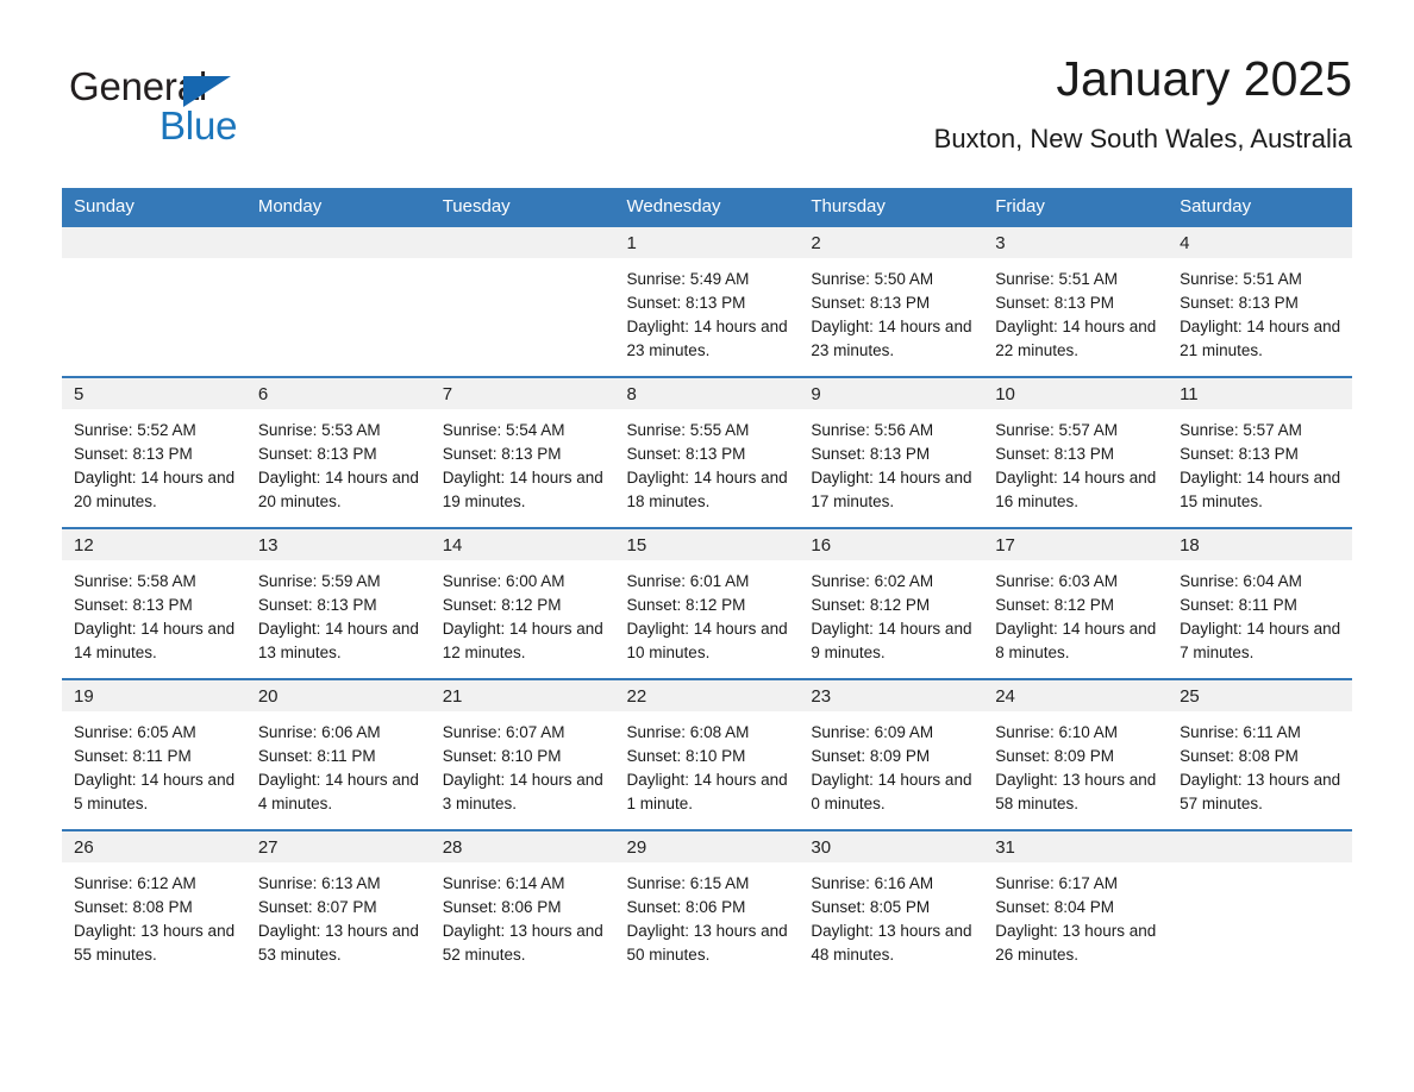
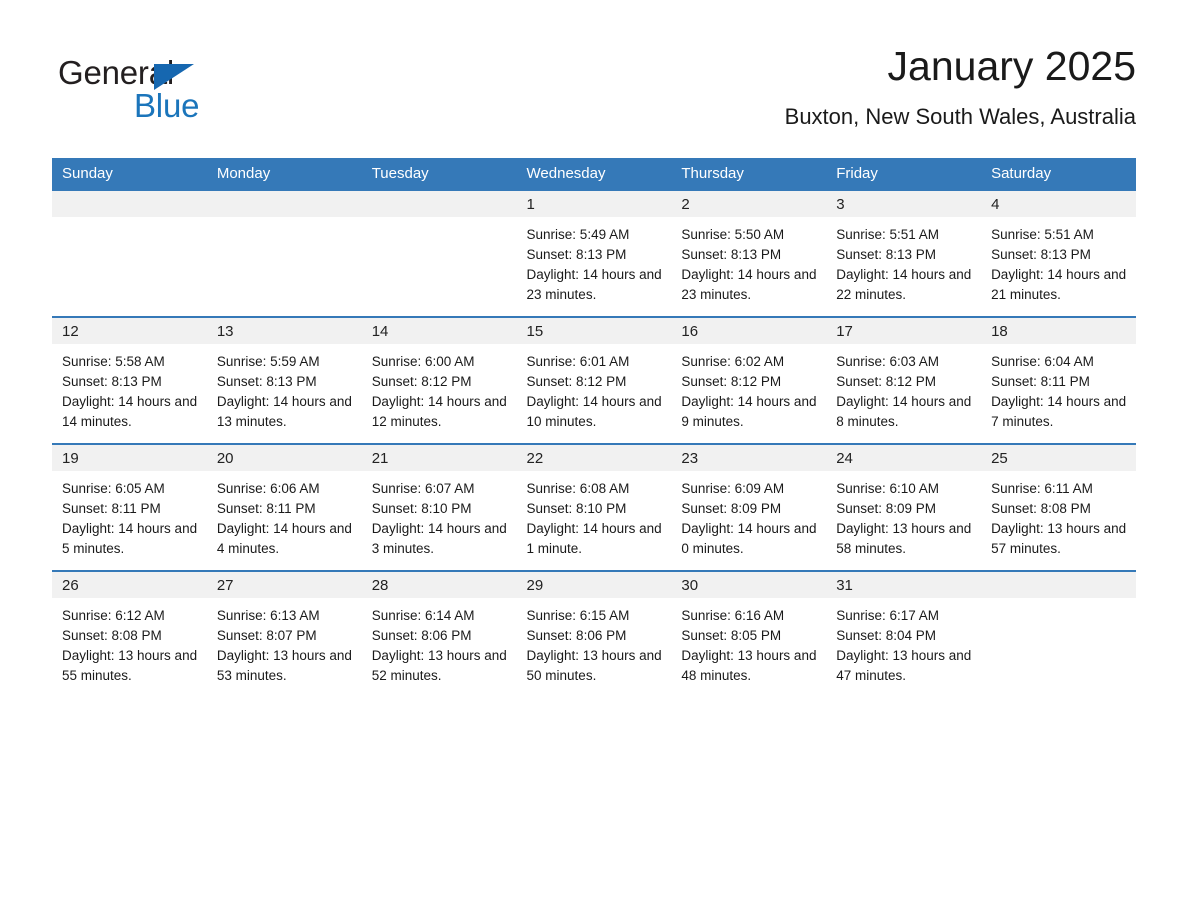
  General
  Blue
  January 2025
  Buxton, New South Wales, Australia
  Sunday	Monday	Tuesday	Wednesday	Thursday	Friday	Saturday
  			1Sunrise: 5:49 AMSunset: 8:13 PMDaylight: 14 hours and 23 minutes.	2Sunrise: 5:50 AMSunset: 8:13 PMDaylight: 14 hours and 23 minutes.	3Sunrise: 5:51 AMSunset: 8:13 PMDaylight: 14 hours and 22 minutes.	4Sunrise: 5:51 AMSunset: 8:13 PMDaylight: 14 hours and 21 minutes.
- 5Sunrise: 5:52 AMSunset: 8:13 PMDaylight: 14 hours and 20 minutes.	6Sunrise: 5:53 AMSunset: 8:13 PMDaylight: 14 hours and 20 minutes.	7Sunrise: 5:54 AMSunset: 8:13 PMDaylight: 14 hours and 19 minutes.	8Sunrise: 5:55 AMSunset: 8:13 PMDaylight: 14 hours and 18 minutes.	9Sunrise: 5:56 AMSunset: 8:13 PMDaylight: 14 hours and 17 minutes.	10Sunrise: 5:57 AMSunset: 8:13 PMDaylight: 14 hours and 16 minutes.	11Sunrise: 5:57 AMSunset: 8:13 PMDaylight: 14 hours and 15 minutes.
  12Sunrise: 5:58 AMSunset: 8:13 PMDaylight: 14 hours and 14 minutes.	13Sunrise: 5:59 AMSunset: 8:13 PMDaylight: 14 hours and 13 minutes.	14Sunrise: 6:00 AMSunset: 8:12 PMDaylight: 14 hours and 12 minutes.	15Sunrise: 6:01 AMSunset: 8:12 PMDaylight: 14 hours and 10 minutes.	16Sunrise: 6:02 AMSunset: 8:12 PMDaylight: 14 hours and 9 minutes.	17Sunrise: 6:03 AMSunset: 8:12 PMDaylight: 14 hours and 8 minutes.	18Sunrise: 6:04 AMSunset: 8:11 PMDaylight: 14 hours and 7 minutes.
  19Sunrise: 6:05 AMSunset: 8:11 PMDaylight: 14 hours and 5 minutes.	20Sunrise: 6:06 AMSunset: 8:11 PMDaylight: 14 hours and 4 minutes.	21Sunrise: 6:07 AMSunset: 8:10 PMDaylight: 14 hours and 3 minutes.	22Sunrise: 6:08 AMSunset: 8:10 PMDaylight: 14 hours and 1 minute.	23Sunrise: 6:09 AMSunset: 8:09 PMDaylight: 14 hours and 0 minutes.	24Sunrise: 6:10 AMSunset: 8:09 PMDaylight: 13 hours and 58 minutes.	25Sunrise: 6:11 AMSunset: 8:08 PMDaylight: 13 hours and 57 minutes.
- 26Sunrise: 6:12 AMSunset: 8:08 PMDaylight: 13 hours and 55 minutes.	27Sunrise: 6:13 AMSunset: 8:07 PMDaylight: 13 hours and 53 minutes.	28Sunrise: 6:14 AMSunset: 8:06 PMDaylight: 13 hours and 52 minutes.	29Sunrise: 6:15 AMSunset: 8:06 PMDaylight: 13 hours and 50 minutes.	30Sunrise: 6:16 AMSunset: 8:05 PMDaylight: 13 hours and 48 minutes.	31Sunrise: 6:17 AMSunset: 8:04 PMDaylight: 13 hours and 26 minutes.
+ 26Sunrise: 6:12 AMSunset: 8:08 PMDaylight: 13 hours and 55 minutes.	27Sunrise: 6:13 AMSunset: 8:07 PMDaylight: 13 hours and 53 minutes.	28Sunrise: 6:14 AMSunset: 8:06 PMDaylight: 13 hours and 52 minutes.	29Sunrise: 6:15 AMSunset: 8:06 PMDaylight: 13 hours and 50 minutes.	30Sunrise: 6:16 AMSunset: 8:05 PMDaylight: 13 hours and 48 minutes.	31Sunrise: 6:17 AMSunset: 8:04 PMDaylight: 13 hours and 47 minutes.
